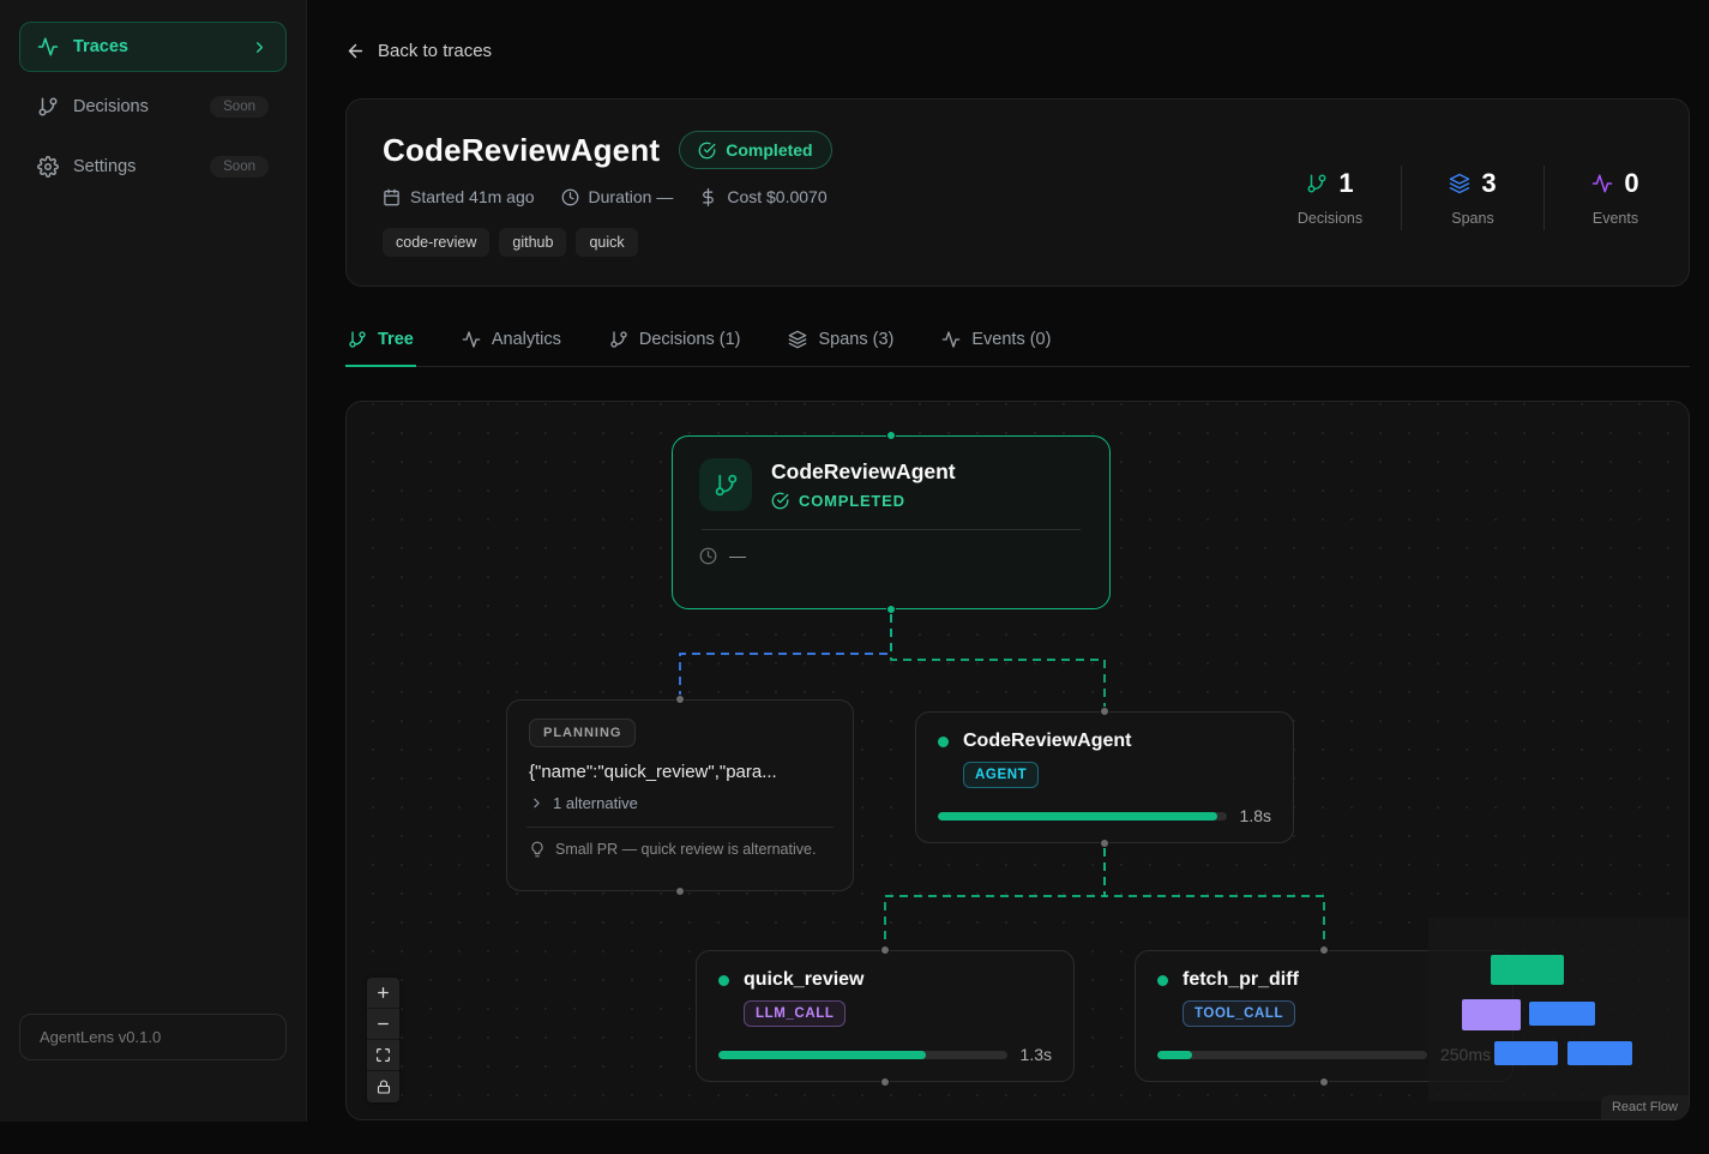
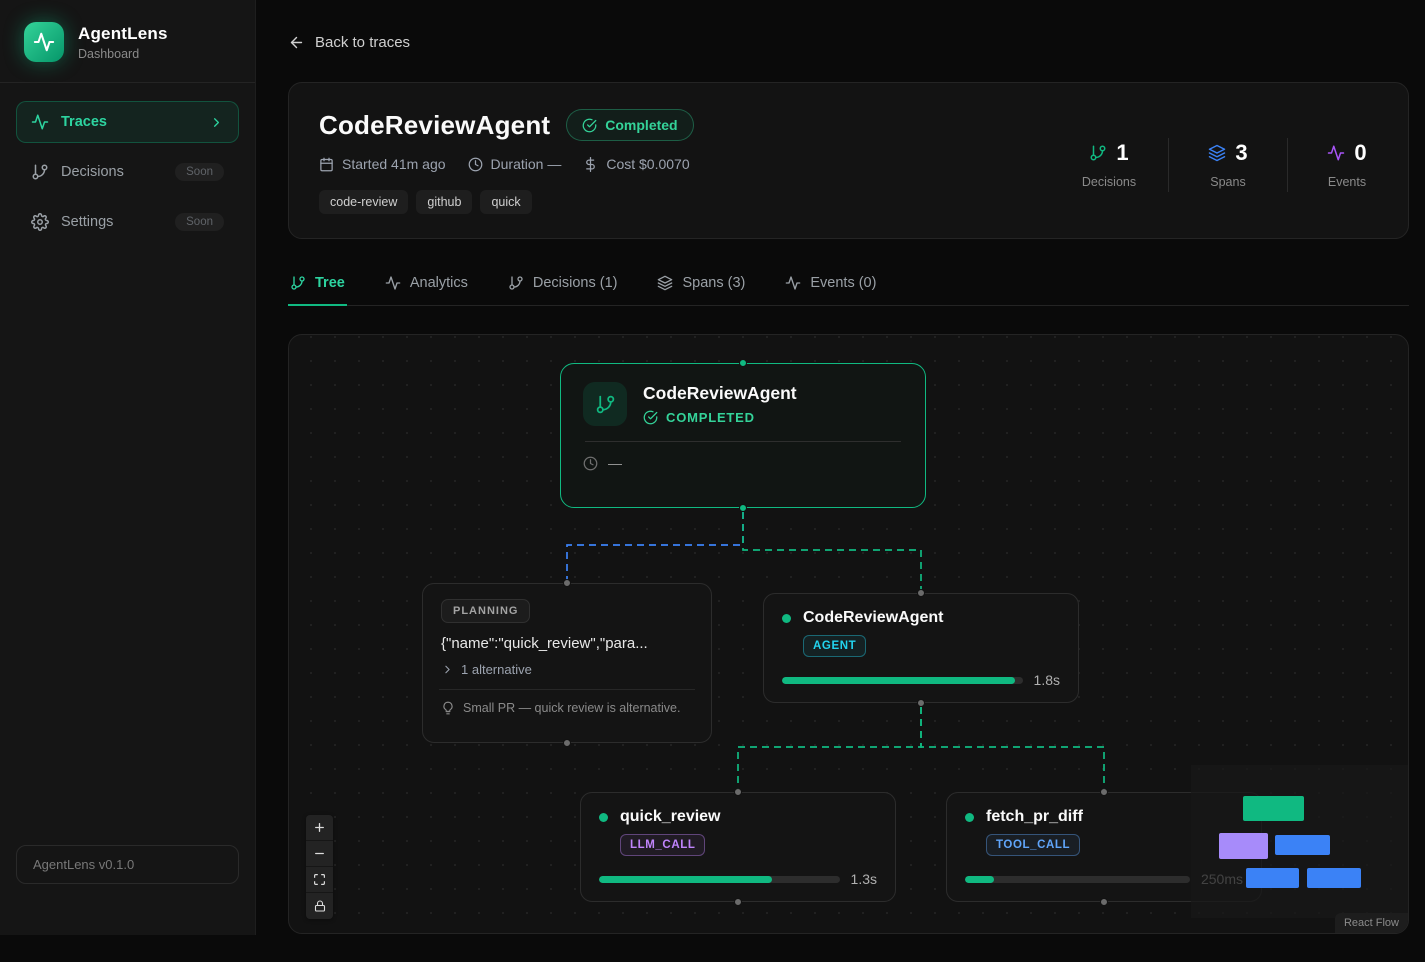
+ AgentLens
+ Dashboard
  Traces
  Decisions
  Soon
  Settings
  Soon
  AgentLens v0.1.0
  Back to traces
  CodeReviewAgent
  Completed
  Started 41m ago
  Duration —
  Cost $0.0070
  code-review
  github
  quick
  1
  Decisions
  3
  Spans
  0
  Events
  Tree
  Analytics
  Decisions (1)
  Spans (3)
  Events (0)
  CodeReviewAgent
  COMPLETED
  —
  PLANNING
  {"name":"quick_review","para...
  1 alternative
  Small PR — quick review is alternative.
  CodeReviewAgent
  AGENT
  1.8s
  quick_review
  LLM_CALL
  1.3s
  fetch_pr_diff
  TOOL_CALL
  250ms
  React Flow
